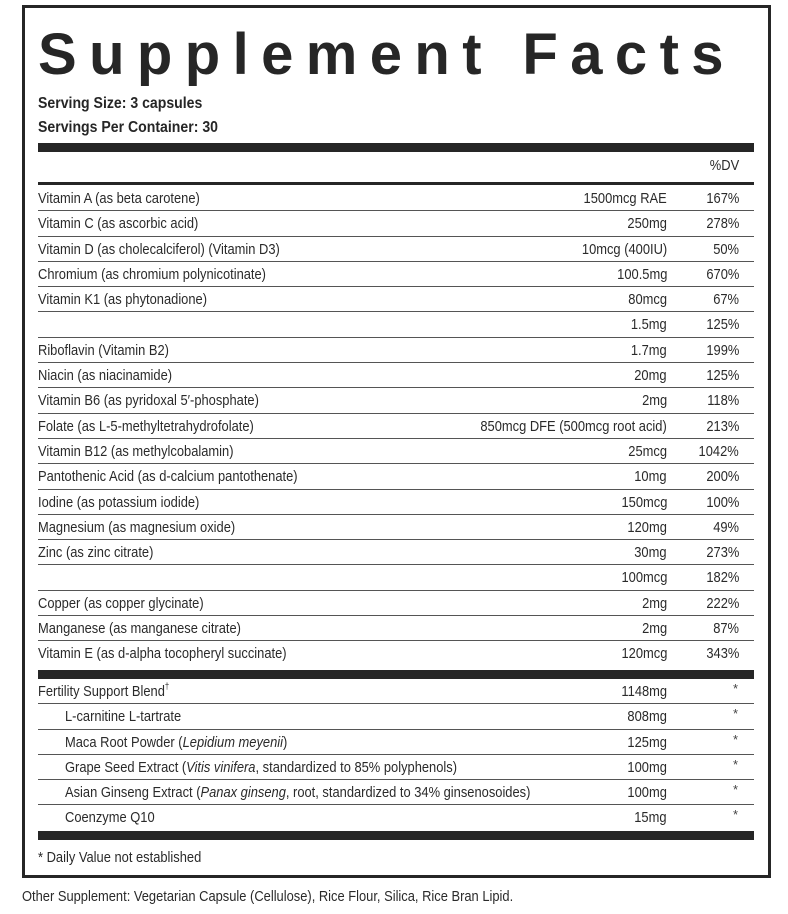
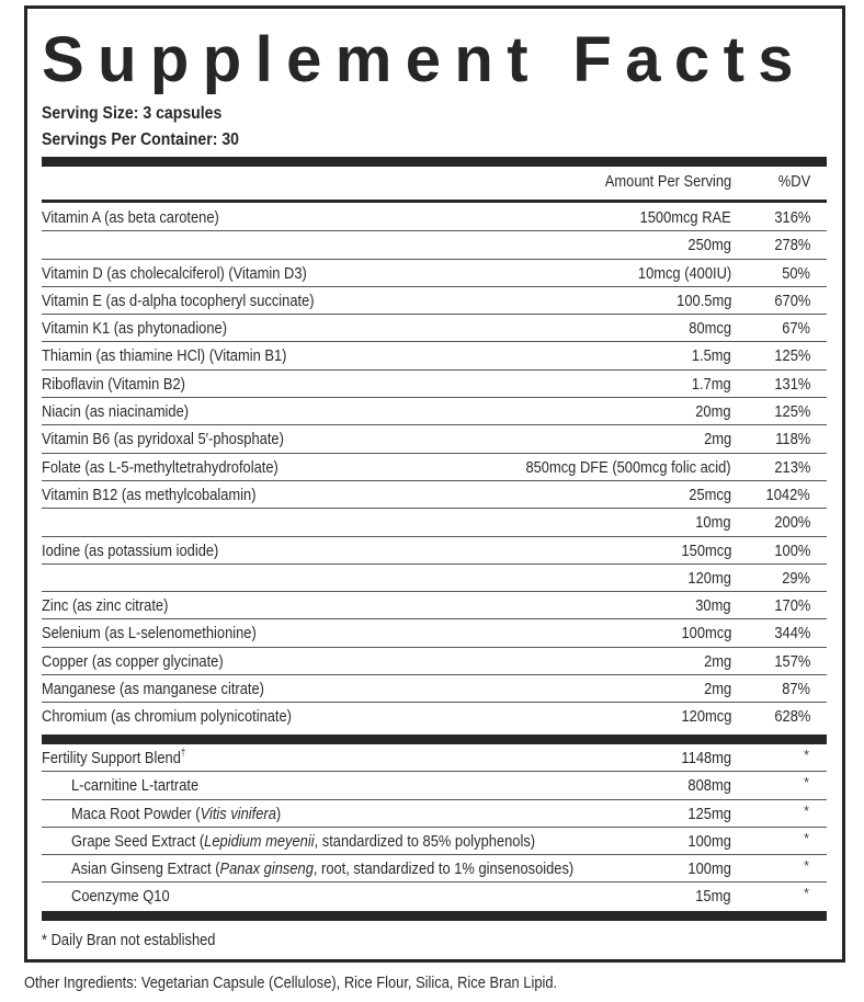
  Supplement Facts
  Serving Size: 3 capsules
  Servings Per Container: 30
+ Amount Per Serving
  %DV
  Vitamin A (as beta carotene)
  1500mcg RAE
- 167%
+ 316%
- Vitamin C (as ascorbic acid)
  250mg
  278%
  Vitamin D (as cholecalciferol) (Vitamin D3)
  10mcg (400IU)
  50%
- Chromium (as chromium polynicotinate)
+ Vitamin E (as d-alpha tocopheryl succinate)
  100.5mg
  670%
  Vitamin K1 (as phytonadione)
  80mcg
  67%
+ Thiamin (as thiamine HCl) (Vitamin B1)
  1.5mg
  125%
  Riboflavin (Vitamin B2)
  1.7mg
- 199%
+ 131%
  Niacin (as niacinamide)
  20mg
  125%
  Vitamin B6 (as pyridoxal 5′-phosphate)
  2mg
  118%
  Folate (as L-5-methyltetrahydrofolate)
- 850mcg DFE (500mcg root acid)
+ 850mcg DFE (500mcg folic acid)
  213%
  Vitamin B12 (as methylcobalamin)
  25mcg
  1042%
- Pantothenic Acid (as d-calcium pantothenate)
  10mg
  200%
  Iodine (as potassium iodide)
  150mcg
  100%
- Magnesium (as magnesium oxide)
  120mg
- 49%
+ 29%
  Zinc (as zinc citrate)
  30mg
- 273%
+ 170%
+ Selenium (as L-selenomethionine)
  100mcg
- 182%
+ 344%
  Copper (as copper glycinate)
  2mg
- 222%
+ 157%
  Manganese (as manganese citrate)
  2mg
  87%
- Vitamin E (as d-alpha tocopheryl succinate)
+ Chromium (as chromium polynicotinate)
  120mcg
- 343%
+ 628%
  Fertility Support Blend†
  1148mg
  *
  L-carnitine L-tartrate
  808mg
  *
- Maca Root Powder (Lepidium meyenii)
+ Maca Root Powder (Vitis vinifera)
  125mg
  *
- Grape Seed Extract (Vitis vinifera, standardized to 85% polyphenols)
+ Grape Seed Extract (Lepidium meyenii, standardized to 85% polyphenols)
  100mg
  *
- Asian Ginseng Extract (Panax ginseng, root, standardized to 34% ginsenosoides)
+ Asian Ginseng Extract (Panax ginseng, root, standardized to 1% ginsenosoides)
  100mg
  *
  Coenzyme Q10
  15mg
  *
- * Daily Value not established
+ * Daily Bran not established
- Other Supplement: Vegetarian Capsule (Cellulose), Rice Flour, Silica, Rice Bran Lipid.
+ Other Ingredients: Vegetarian Capsule (Cellulose), Rice Flour, Silica, Rice Bran Lipid.
